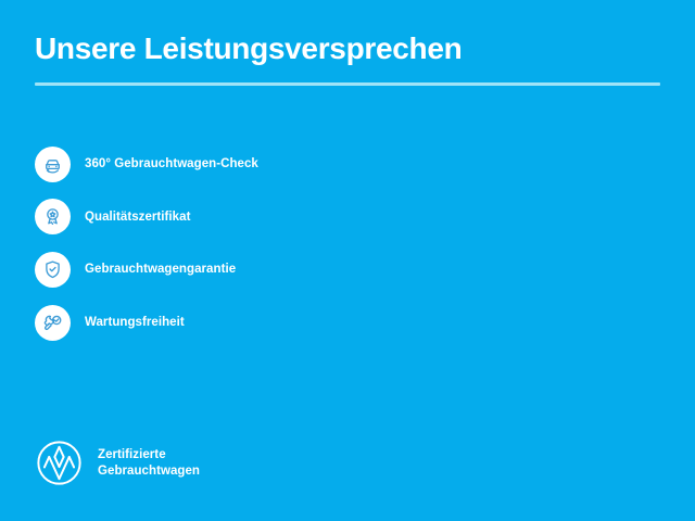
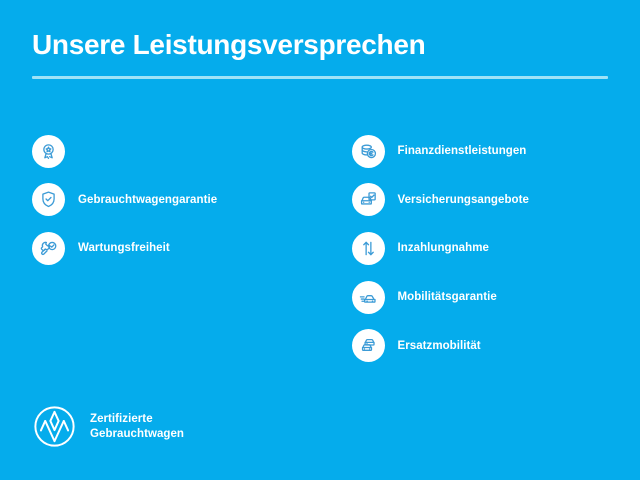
  Unsere Leistungsversprechen
- 360° Gebrauchtwagen-Check
- Qualitätszertifikat
  Gebrauchtwagengarantie
  Wartungsfreiheit
+ Finanzdienstleistungen
+ Versicherungsangebote
+ Inzahlungnahme
+ Mobilitätsgarantie
+ Ersatzmobilität
  Zertifizierte
  Gebrauchtwagen
